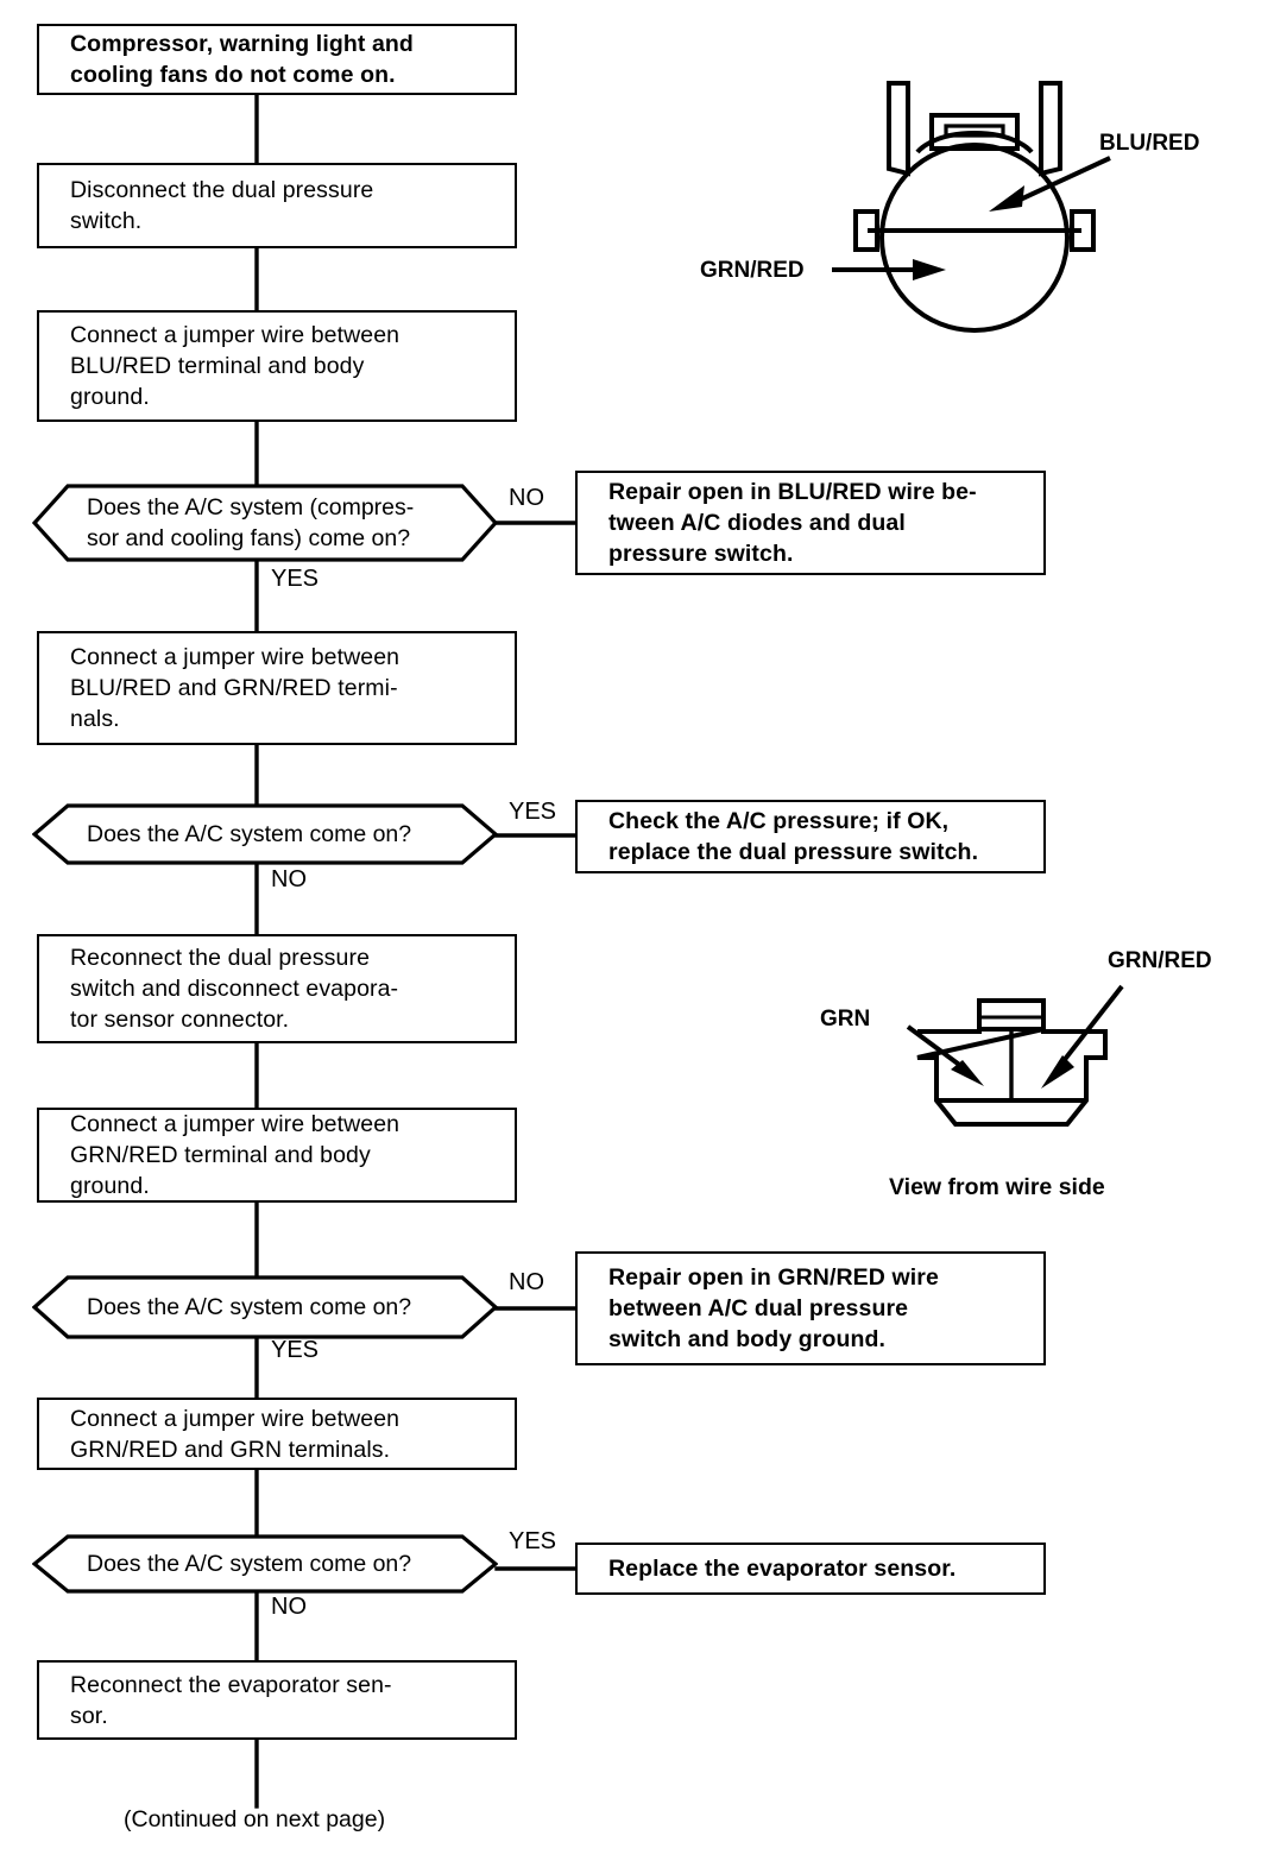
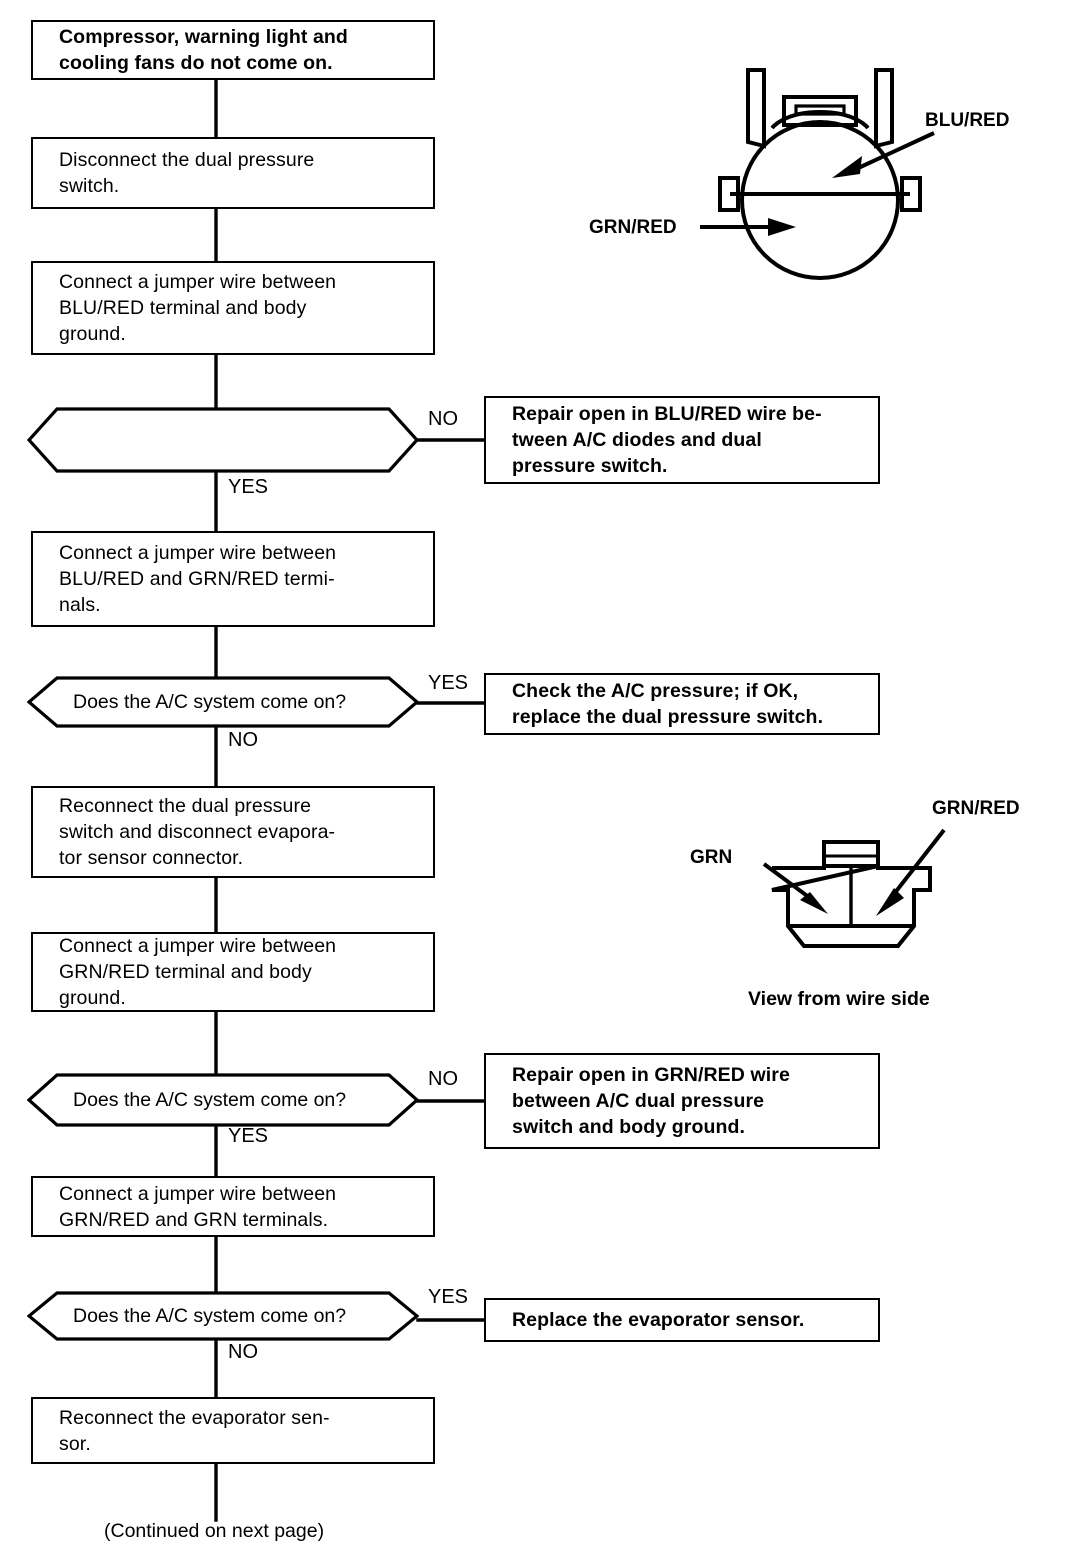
  Compressor, warning light and
  cooling fans do not come on.
  Disconnect the dual pressure
  switch.
  Connect a jumper wire between
  BLU/RED terminal and body
  ground.
- Does the A/C system (compres-
- sor and cooling fans) come on?
  NO
  YES
  Repair open in BLU/RED wire be-
  tween A/C diodes and dual
  pressure switch.
  Connect a jumper wire between
  BLU/RED and GRN/RED termi-
  nals.
  Does the A/C system come on?
  YES
  NO
  Check the A/C pressure; if OK,
  replace the dual pressure switch.
  Reconnect the dual pressure
  switch and disconnect evapora-
  tor sensor connector.
  Connect a jumper wire between
  GRN/RED terminal and body
  ground.
  Does the A/C system come on?
  NO
  YES
  Repair open in GRN/RED wire
  between A/C dual pressure
  switch and body ground.
  Connect a jumper wire between
  GRN/RED and GRN terminals.
  Does the A/C system come on?
  YES
  NO
  Replace the evaporator sensor.
  Reconnect the evaporator sen-
  sor.
  (Continued on next page)
  BLU/RED
  GRN/RED
  GRN
  GRN/RED
  View from wire side
